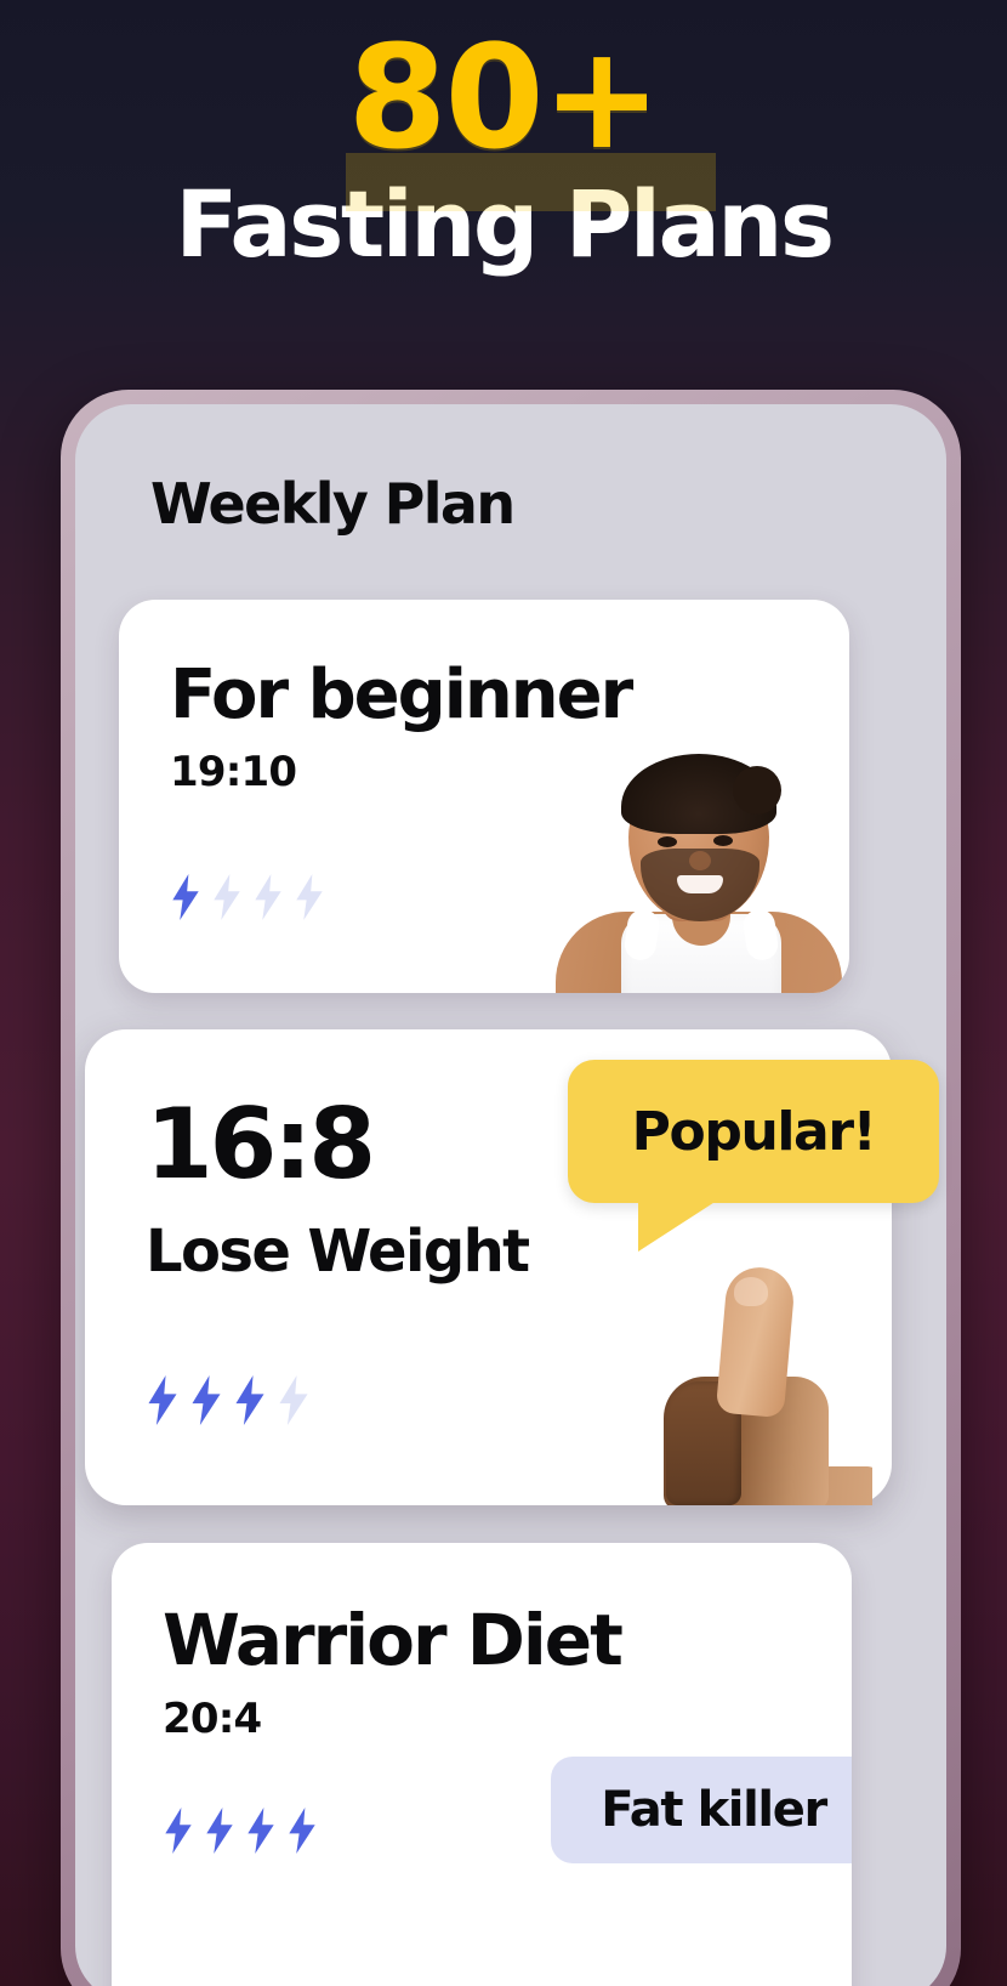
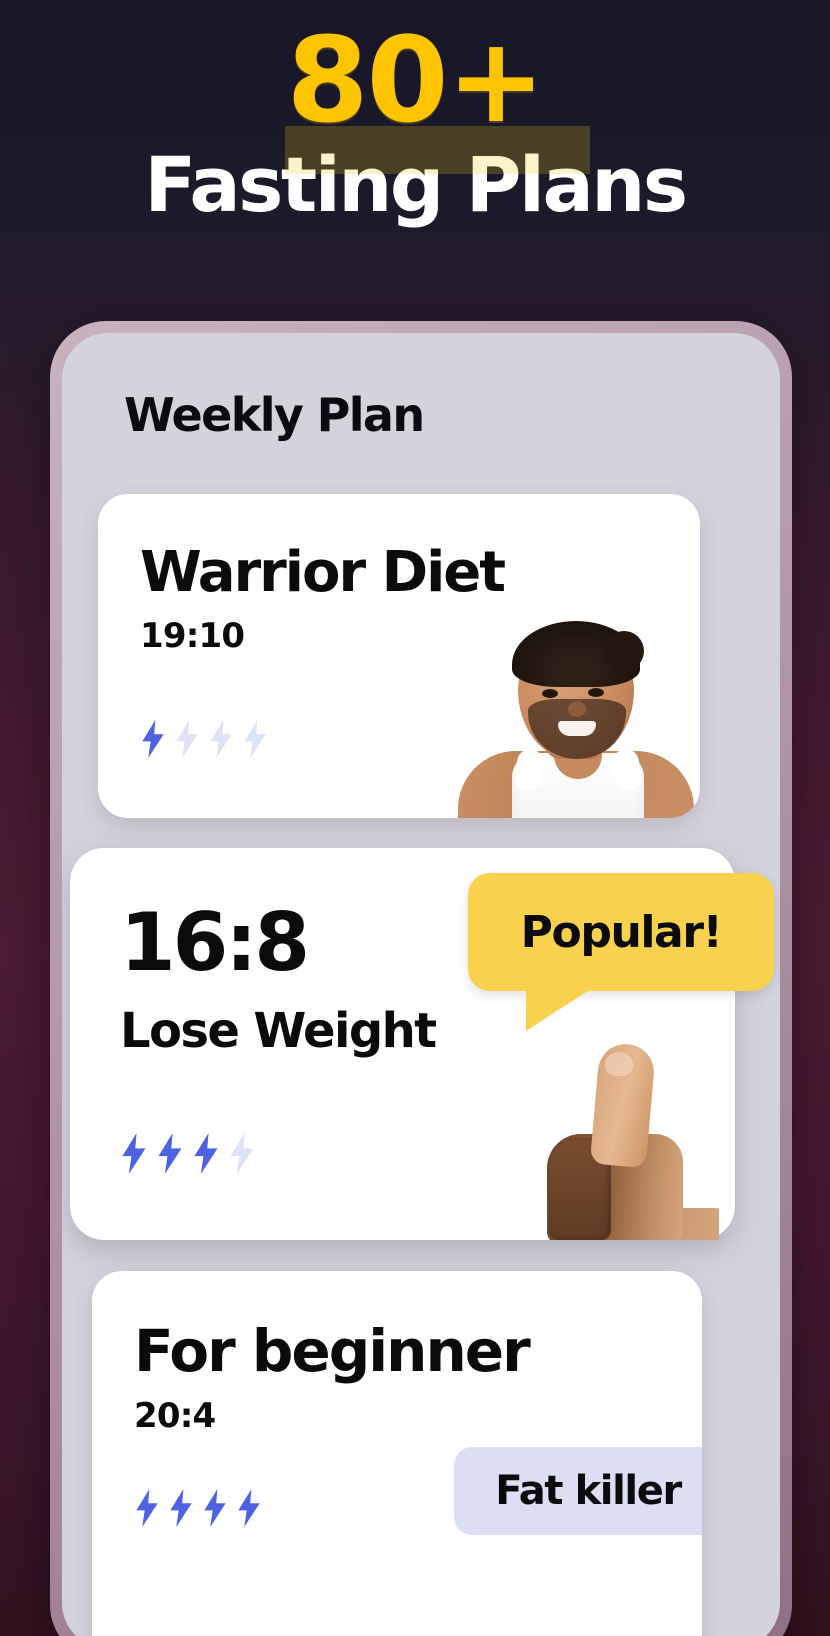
  80+
  Fasting Plans
  Weekly Plan
- For beginner
+ Warrior Diet
  19:10
  16:8
  Lose Weight
- Warrior Diet
+ For beginner
  20:4
  Fat killer
  Popular!
